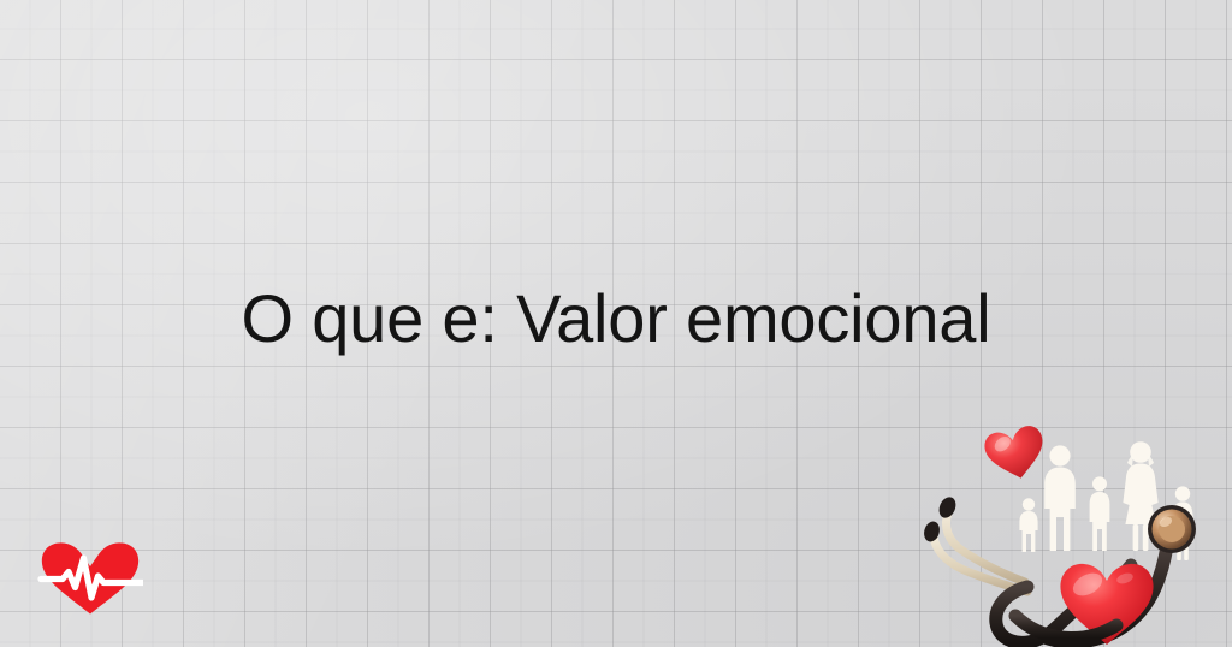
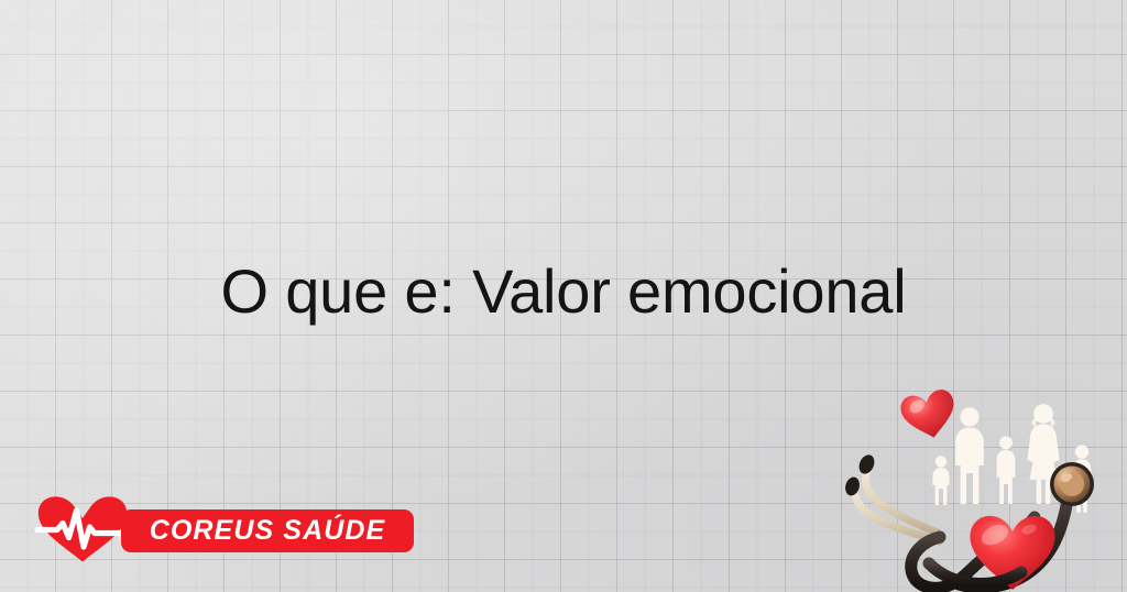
  O que e: Valor emocional
+ COREUS SAÚDE
